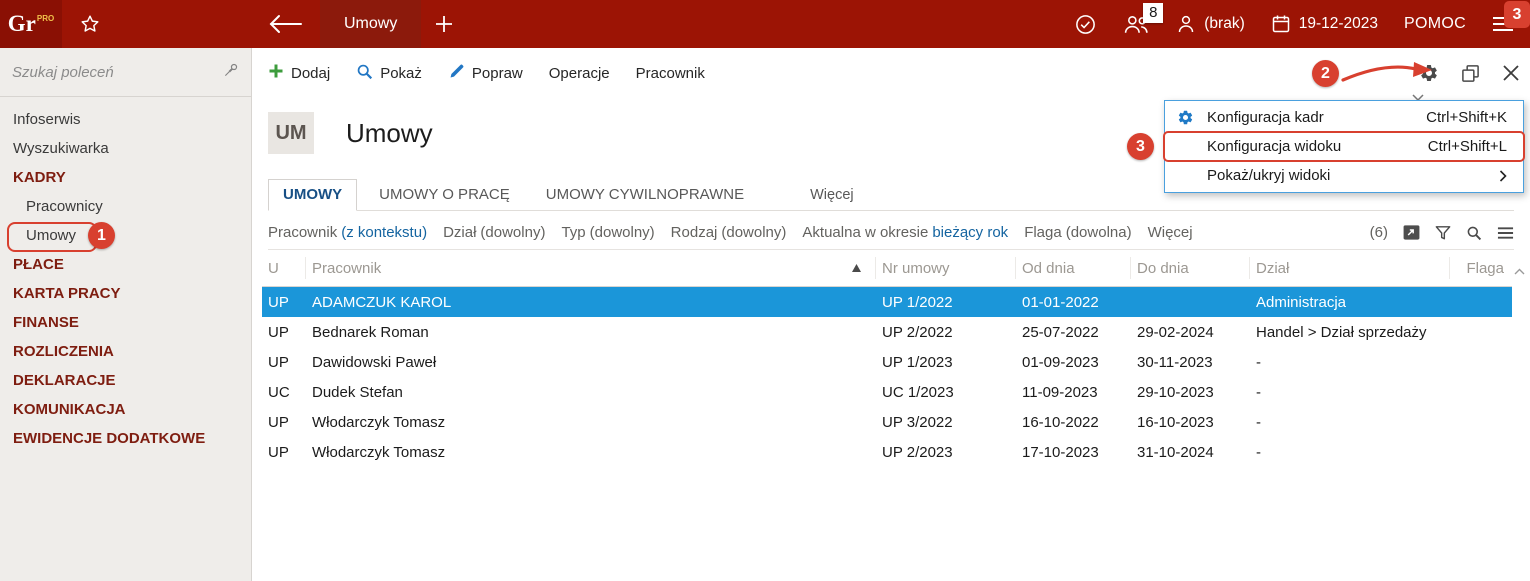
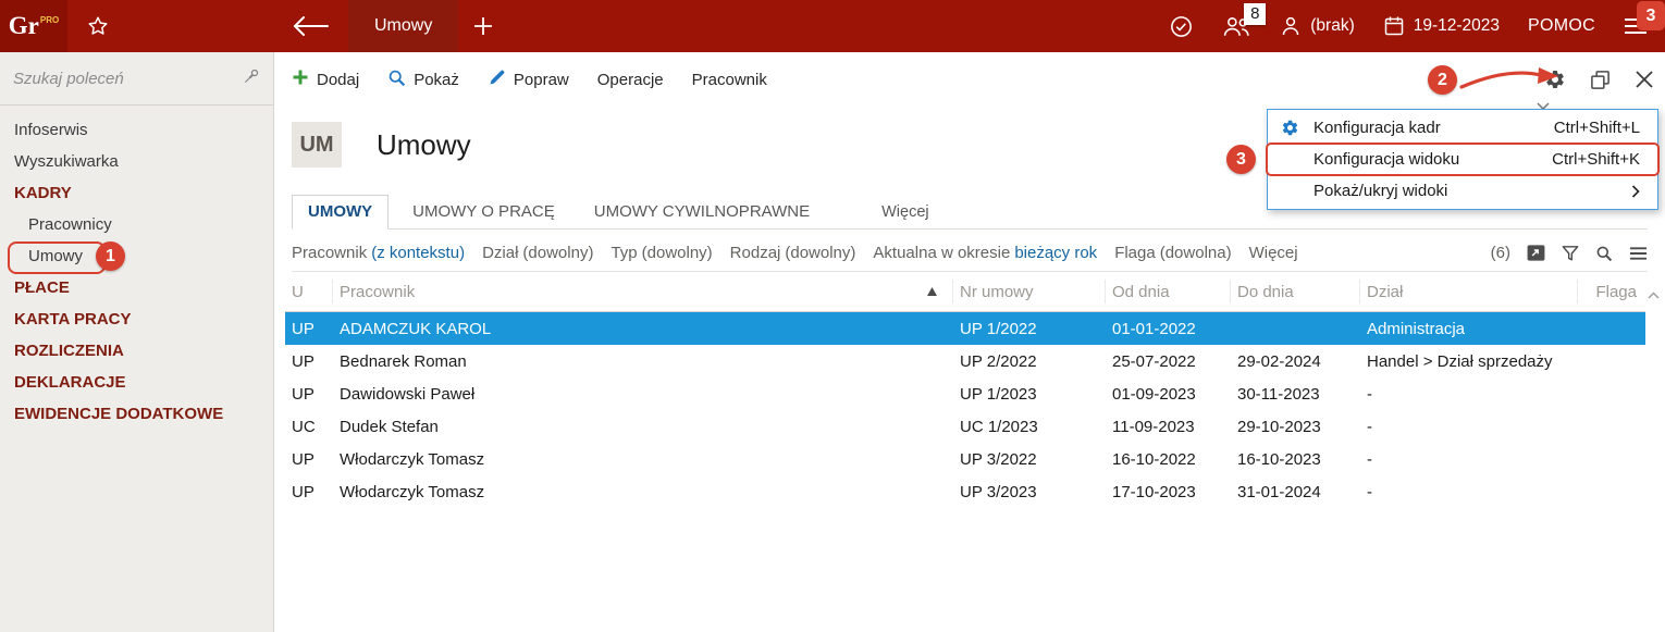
  Gr
  PRO
  Umowy
  8
  (brak)
  19-12-2023
  POMOC
  3
  Szukaj poleceń
  Infoserwis
  Wyszukiwarka
  KADRY
  Pracownicy
  Umowy
  1
  PŁACE
  KARTA PRACY
- FINANSE
  ROZLICZENIA
  DEKLARACJE
- KOMUNIKACJA
  EWIDENCJE DODATKOWE
  Dodaj
  Pokaż
  Popraw
  Operacje
  Pracownik
  UM
  Umowy
  UMOWY
  UMOWY O PRACĘ
  UMOWY CYWILNOPRAWNE
  Więcej
  Pracownik (z kontekstu)
  Dział (dowolny)
  Typ (dowolny)
  Rodzaj (dowolny)
  Aktualna w okresie bieżący rok
  Flaga (dowolna)
  Więcej
  (6)
  U
  Pracownik
  Nr umowy
  Od dnia
  Do dnia
  Dział
  Flaga
  UP
  ADAMCZUK KAROL
  UP 1/2022
  01-01-2022
  Administracja
  UP
  Bednarek Roman
  UP 2/2022
  25-07-2022
  29-02-2024
  Handel > Dział sprzedaży
  UP
  Dawidowski Paweł
  UP 1/2023
  01-09-2023
  30-11-2023
  -
  UC
  Dudek Stefan
  UC 1/2023
  11-09-2023
  29-10-2023
  -
  UP
  Włodarczyk Tomasz
  UP 3/2022
  16-10-2022
  16-10-2023
  -
  UP
  Włodarczyk Tomasz
- UP 2/2023
+ UP 3/2023
  17-10-2023
- 31-10-2024
+ 31-01-2024
  -
  Konfiguracja kadr
- Ctrl+Shift+K
+ Ctrl+Shift+L
  Konfiguracja widoku
- Ctrl+Shift+L
+ Ctrl+Shift+K
  3
  Pokaż/ukryj widoki
  2
